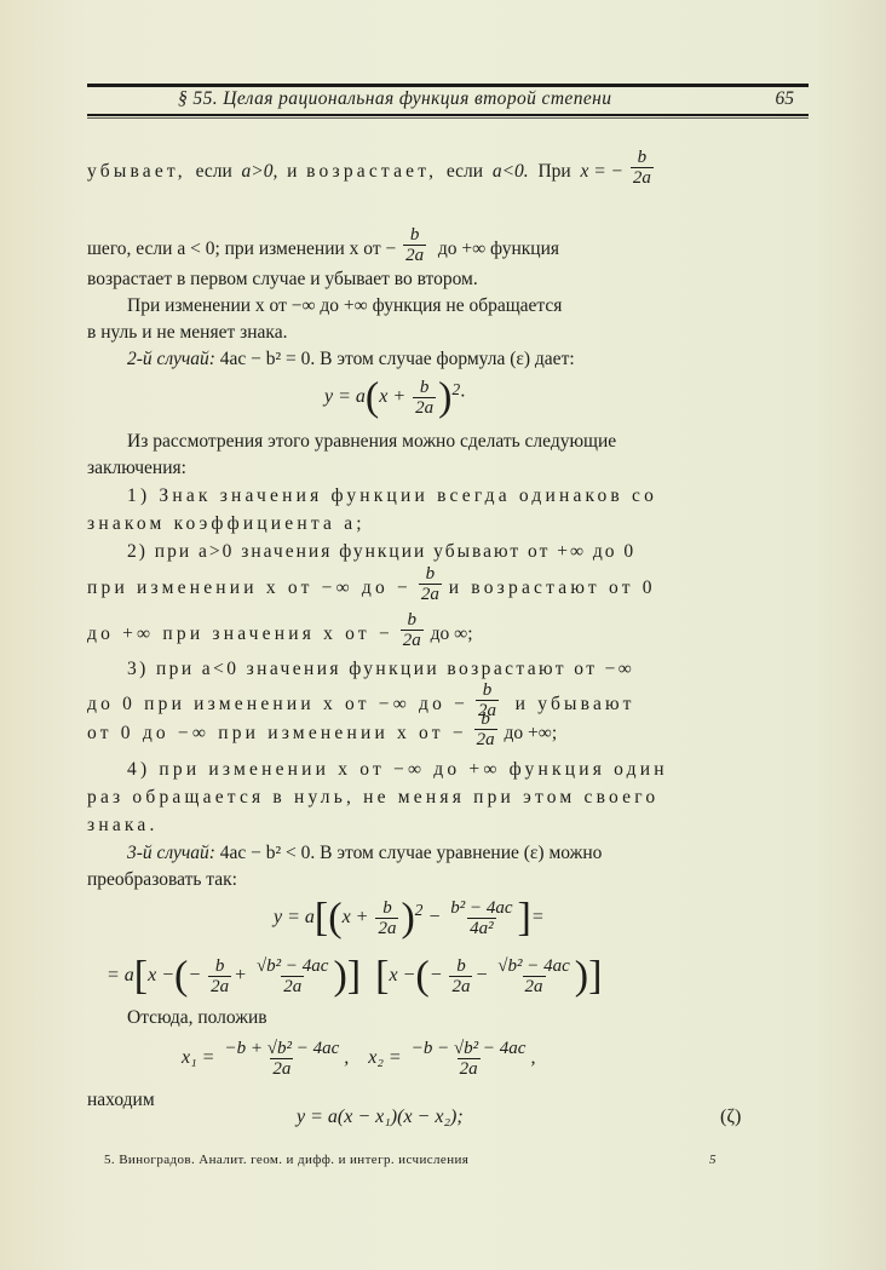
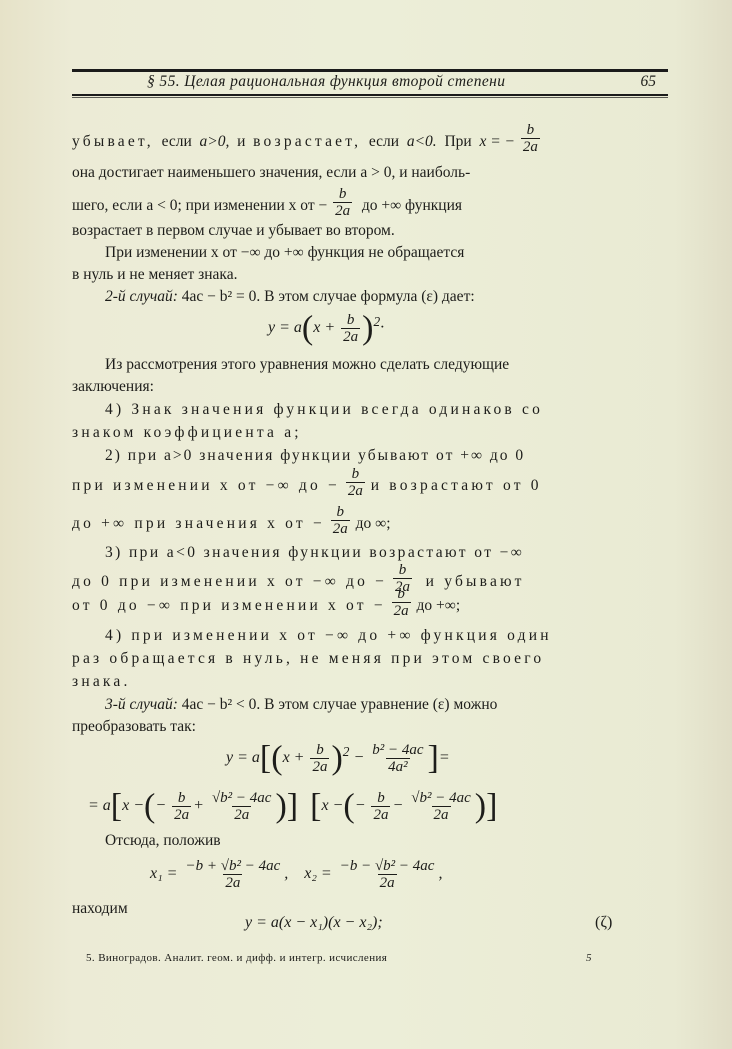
  § 55. Целая рациональная функция второй степени
  65
  убывает, если a>0, и возрастает, если a<0. При x = −
  b
  2a
+ она достигает наименьшего значения, если a > 0, и наиболь-
  шего, если a < 0; при изменении x от −
  b
  2a
  до +∞ функция
  возрастает в первом случае и убывает во втором.
  При изменении x от −∞ до +∞ функция не обращается
  в нуль и не меняет знака.
  2-й случай: 4ac − b² = 0. В этом случае формула (ε) дает:
  y = a(x +
  b
  2a
  )2·
  Из рассмотрения этого уравнения можно сделать следующие
  заключения:
- 1) Знак значения функции всегда одинаков со
+ 4) Знак значения функции всегда одинаков со
  знаком коэффициента a;
  2) при a>0 значения функции убывают от +∞ до 0
  при изменении x от −∞ до −
  b
  2a
  и возрастают от 0
  до +∞ при значения x от −
  b
  2a
  до ∞;
  3) при a<0 значения функции возрастают от −∞
  до 0 при изменении x от −∞ до −
  b
  2a
  и убывают
  от 0 до −∞ при изменении x от −
  b
  2a
  до +∞;
  4) при изменении x от −∞ до +∞ функция один
  раз обращается в нуль, не меняя при этом своего
  знака.
  3-й случай: 4ac − b² < 0. В этом случае уравнение (ε) можно
  преобразовать так:
  y = a[(x +
  b
  2a
  )2 −
  b² − 4ac
  4a²
  ]=
  = a[x −(−
  b
  2a
  +
  √b² − 4ac
  2a
  )] [x −(−
  b
  2a
  −
  √b² − 4ac
  2a
  )]
  Отсюда, положив
  x₁ =
  −b + √b² − 4ac
  2a
  , x₂ =
  −b − √b² − 4ac
  2a
  ,
  находим
  y = a(x − x₁)(x − x₂);
  (ζ)
  5. Виноградов. Аналит. геом. и дифф. и интегр. исчисления
  5
